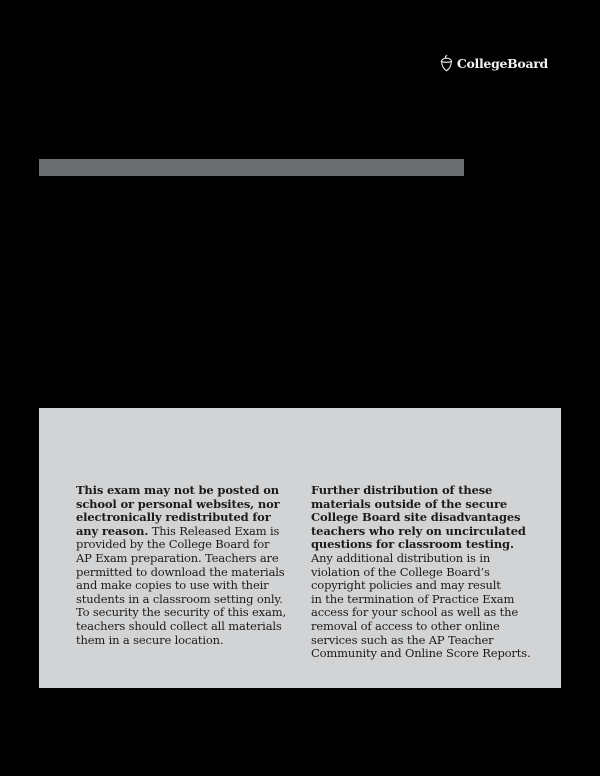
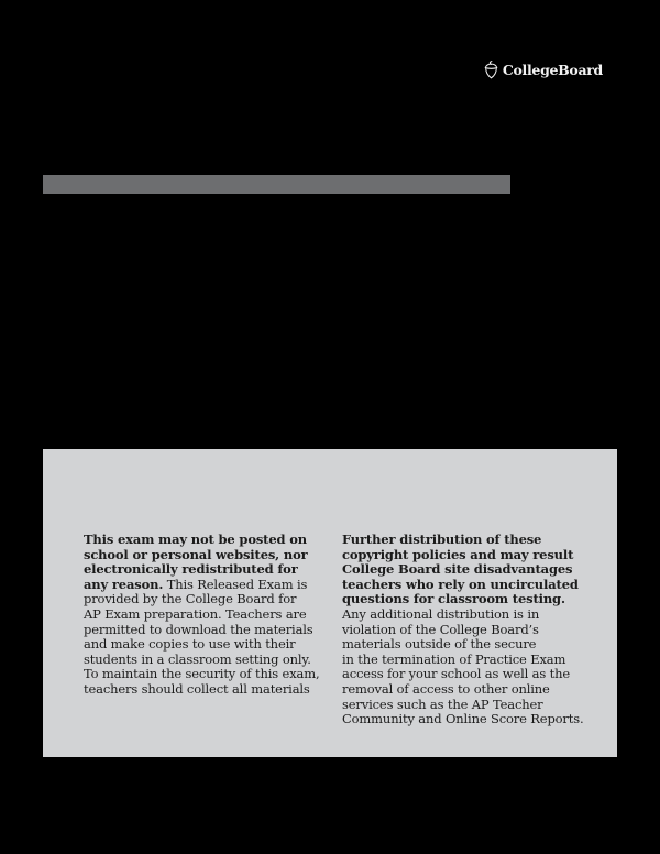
  CollegeBoard
  This exam may not be posted on
  school or personal websites, nor
  electronically redistributed for
  any reason. This Released Exam is
  provided by the College Board for
  AP Exam preparation. Teachers are
  permitted to download the materials
  and make copies to use with their
  students in a classroom setting only.
- To security the security of this exam,
+ To maintain the security of this exam,
  teachers should collect all materials
- them in a secure location.
  Further distribution of these
- materials outside of the secure
+ copyright policies and may result
  College Board site disadvantages
  teachers who rely on uncirculated
  questions for classroom testing.
  Any additional distribution is in
  violation of the College Board’s
- copyright policies and may result
+ materials outside of the secure
  in the termination of Practice Exam
  access for your school as well as the
  removal of access to other online
  services such as the AP Teacher
  Community and Online Score Reports.
